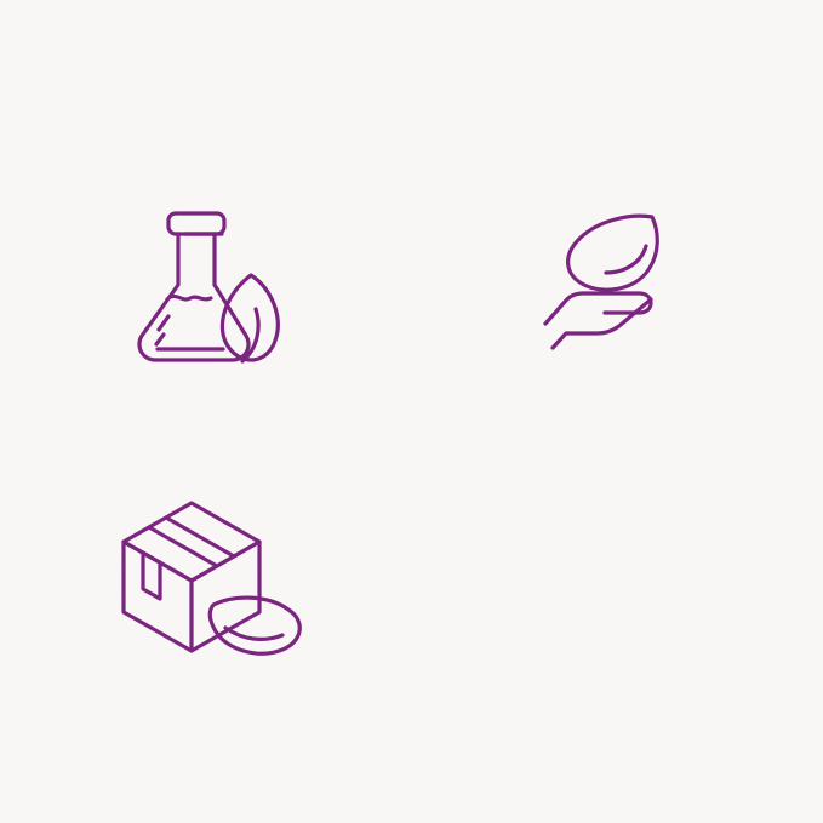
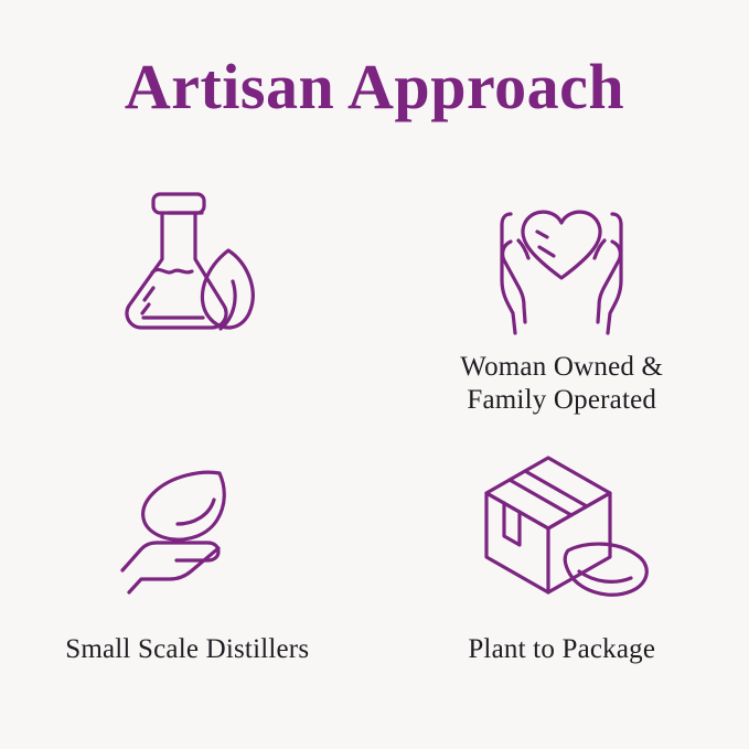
+ Artisan Approach
+ Woman Owned &
+ Family Operated
+ Small Scale Distillers
+ Plant to Package
